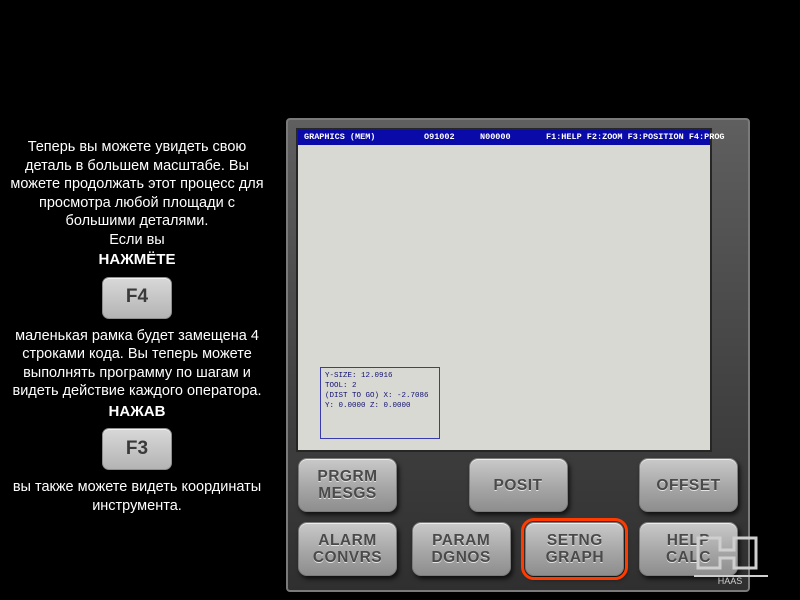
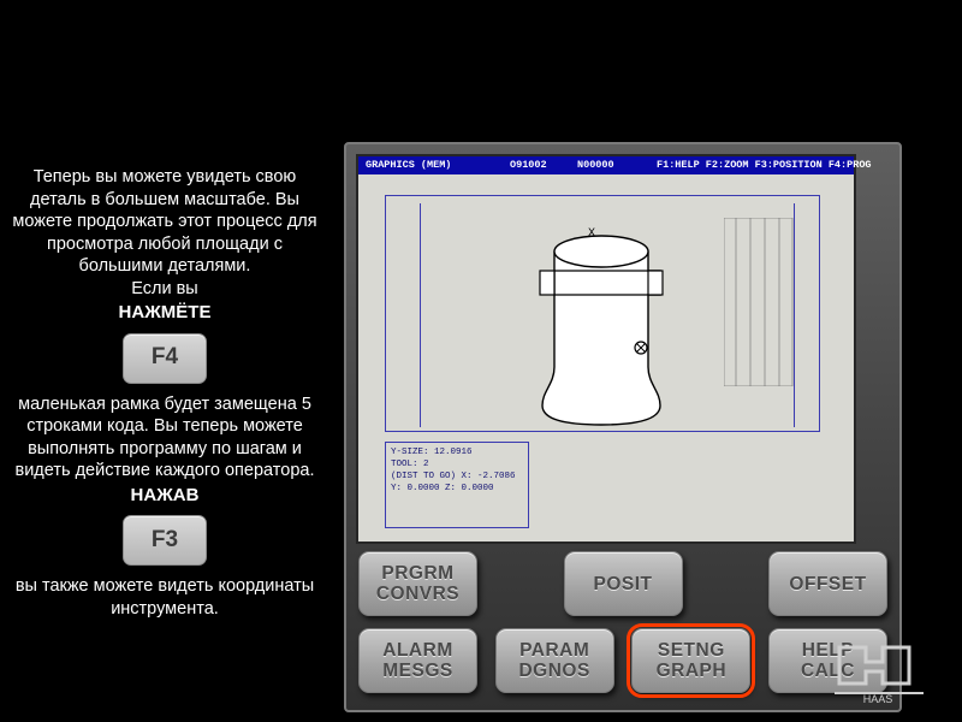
  Теперь вы можете увидеть свою деталь в большем масштабе. Вы можете продолжать этот процесс для просмотра любой площади с большими деталями.
  Если вы
  НАЖМЁТЕ
  F4
- маленькая рамка будет замещена 4 строками кода. Вы теперь можете выполнять программу по шагам и видеть действие каждого оператора.
+ маленькая рамка будет замещена 5 строками кода. Вы теперь можете выполнять программу по шагам и видеть действие каждого оператора.
  НАЖАВ
  F3
  вы также можете видеть координаты инструмента.
  GRAPHICS (MEM)
  O91002
  N00000
  F1:HELP F2:ZOOM F3:POSITION F4:PROG
+ X
  Y-SIZE: 12.0916
  TOOL: 2
  (DIST TO GO) X: -2.7086
  Y: 0.0000 Z: 0.0000
  PRGRM
- MESGS
+ CONVRS
  POSIT
  OFFSET
  ALARM
- CONVRS
+ MESGS
  PARAM
  DGNOS
  SETNG
  GRAPH
  HELP
  CALC
  HAAS
